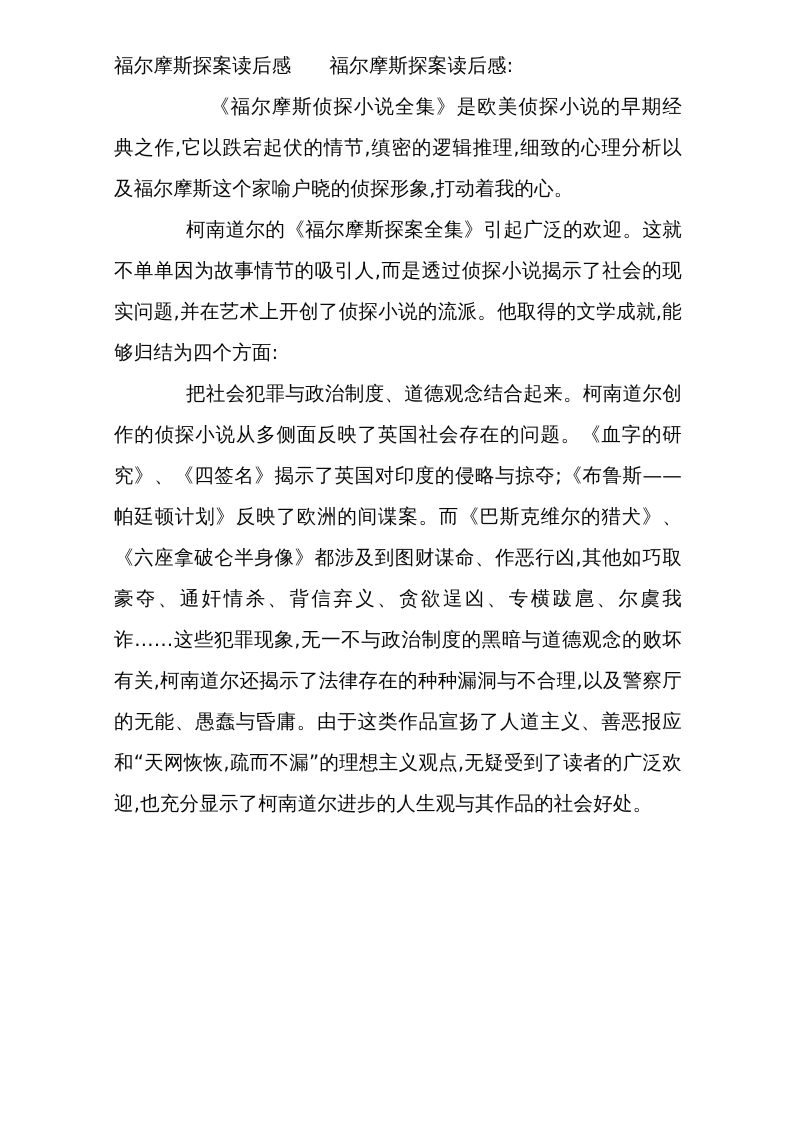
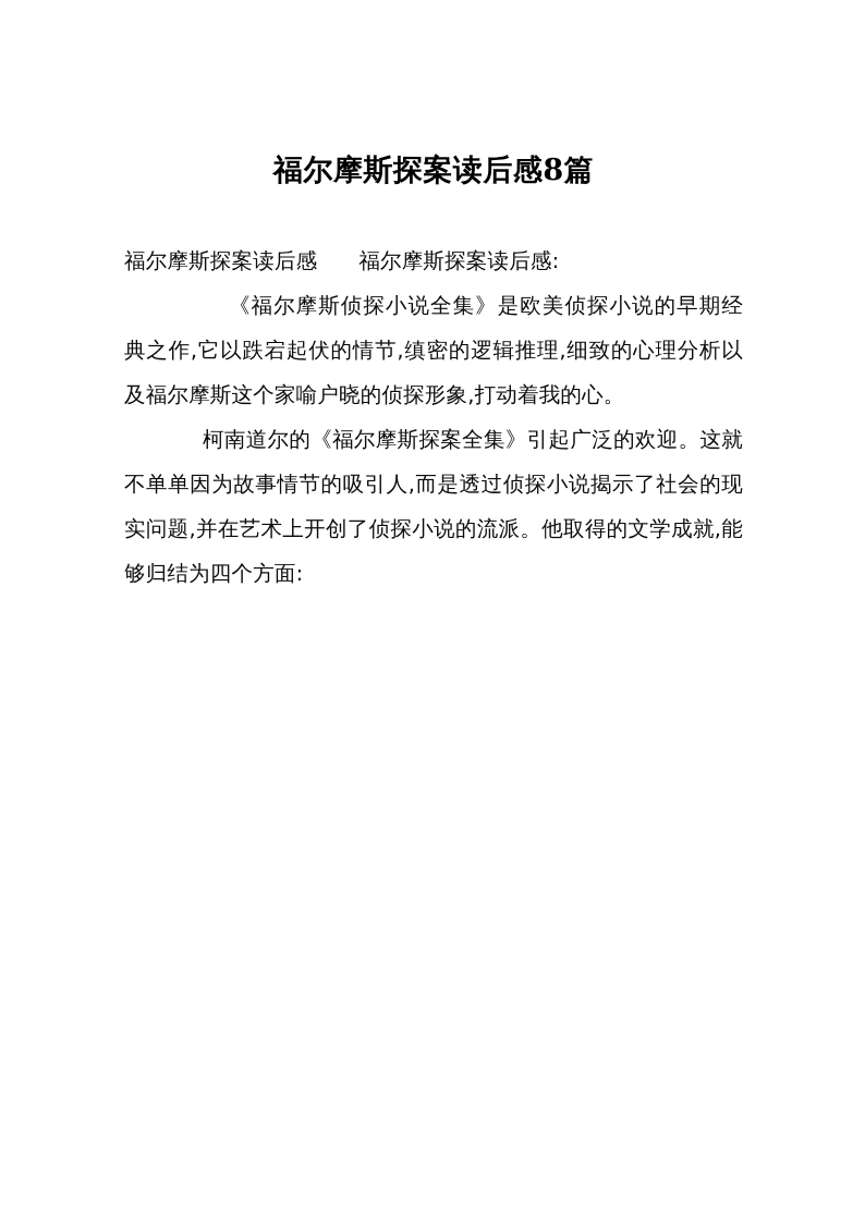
+ 福尔摩斯探案读后感8篇
  福尔摩斯探案读后感 福尔摩斯探案读后感:
  《福尔摩斯侦探小说全集》是欧美侦探小说的早期经典之作,它以跌宕起伏的情节,缜密的逻辑推理,细致的心理分析以及福尔摩斯这个家喻户晓的侦探形象,打动着我的心。
  柯南道尔的《福尔摩斯探案全集》引起广泛的欢迎。这就不单单因为故事情节的吸引人,而是透过侦探小说揭示了社会的现实问题,并在艺术上开创了侦探小说的流派。他取得的文学成就,能够归结为四个方面:
- 把社会犯罪与政治制度、道德观念结合起来。柯南道尔创作的侦探小说从多侧面反映了英国社会存在的问题。《血字的研究》、《四签名》揭示了英国对印度的侵略与掠夺;《布鲁斯——帕廷顿计划》反映了欧洲的间谍案。而《巴斯克维尔的猎犬》、《六座拿破仑半身像》都涉及到图财谋命、作恶行凶,其他如巧取豪夺、通奸情杀、背信弃义、贪欲逞凶、专横跋扈、尔虞我诈……这些犯罪现象,无一不与政治制度的黑暗与道德观念的败坏有关,柯南道尔还揭示了法律存在的种种漏洞与不合理,以及警察厅的无能、愚蠢与昏庸。由于这类作品宣扬了人道主义、善恶报应和“天网恢恢,疏而不漏”的理想主义观点,无疑受到了读者的广泛欢迎,也充分显示了柯南道尔进步的人生观与其作品的社会好处。
